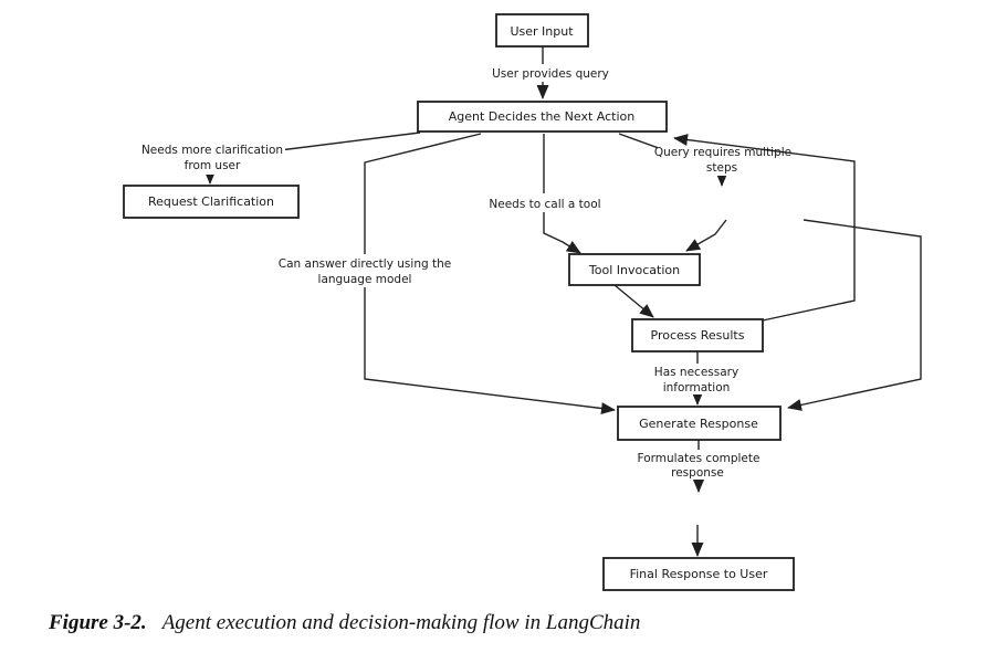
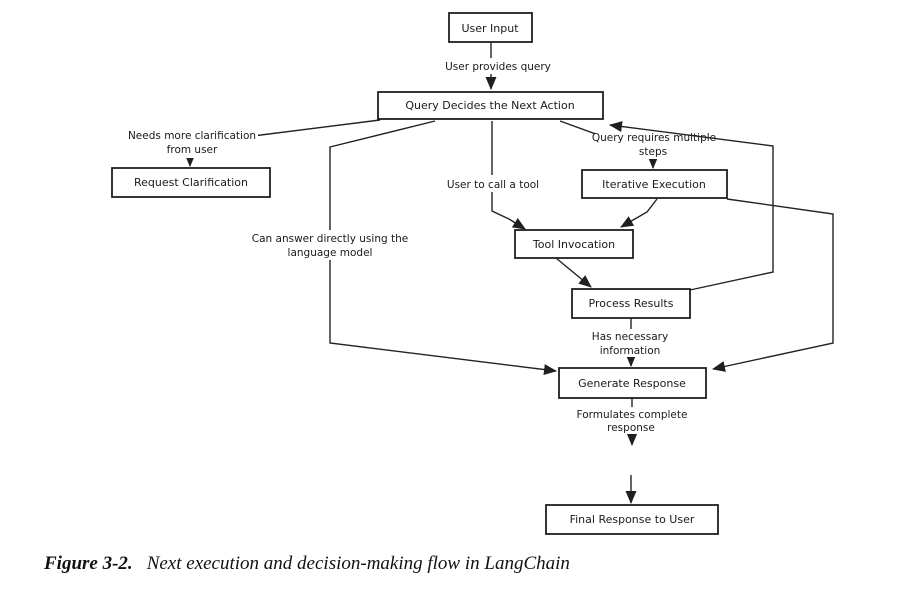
  User provides query
  Needs more clarification
  from user
- Needs to call a tool
+ User to call a tool
  Query requires multiple
  steps
  Can answer directly using the
  language model
  Has necessary
  information
  Formulates complete
  response
  User Input
- Agent Decides the Next Action
+ Query Decides the Next Action
  Request Clarification
+ Iterative Execution
  Tool Invocation
  Process Results
  Generate Response
  Final Response to User
- Figure 3-2. Agent execution and decision-making flow in LangChain
+ Figure 3-2. Next execution and decision-making flow in LangChain
